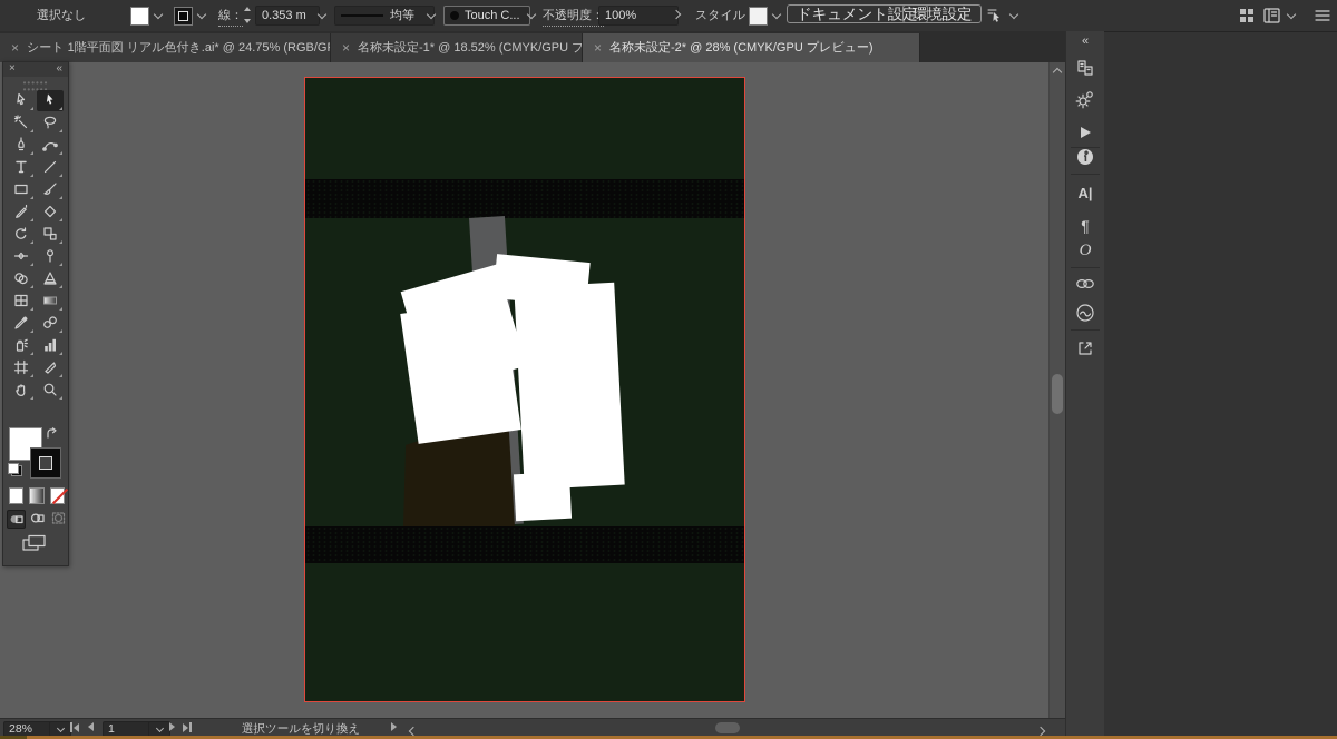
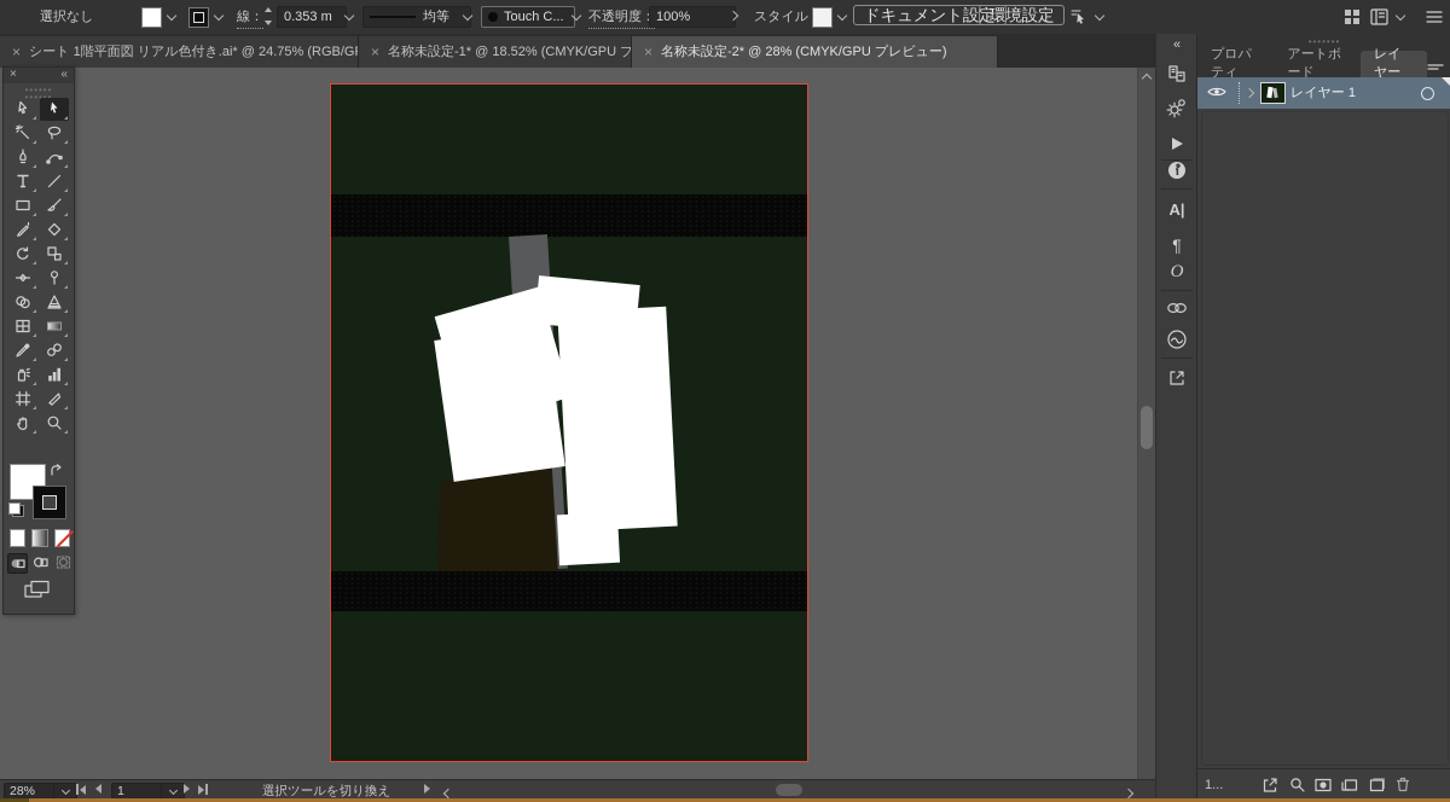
  選択なし
  線：
  0.353 m
  均等
  Touch C...
  不透明度
  100%
  スタイル
  ドキュメント設定
  環境設定
  ×
  シート 1階平面図 リアル色付き.ai* @ 24.75% (RGB/G
  ×
  名称未設定-1* @ 18.52% (CMYK/GPU プ
  ×
  名称未設定-2* @ 28% (CMYK/GPU プレビュー)
  ×
  «
  ••••••
  «
  A|
  ¶
  O
+ •••••••
+ プロパティ
+ アートボード
+ レイヤー
+ レイヤー 1
+ 1...
  28%
  1
  選択ツールを切り換え
